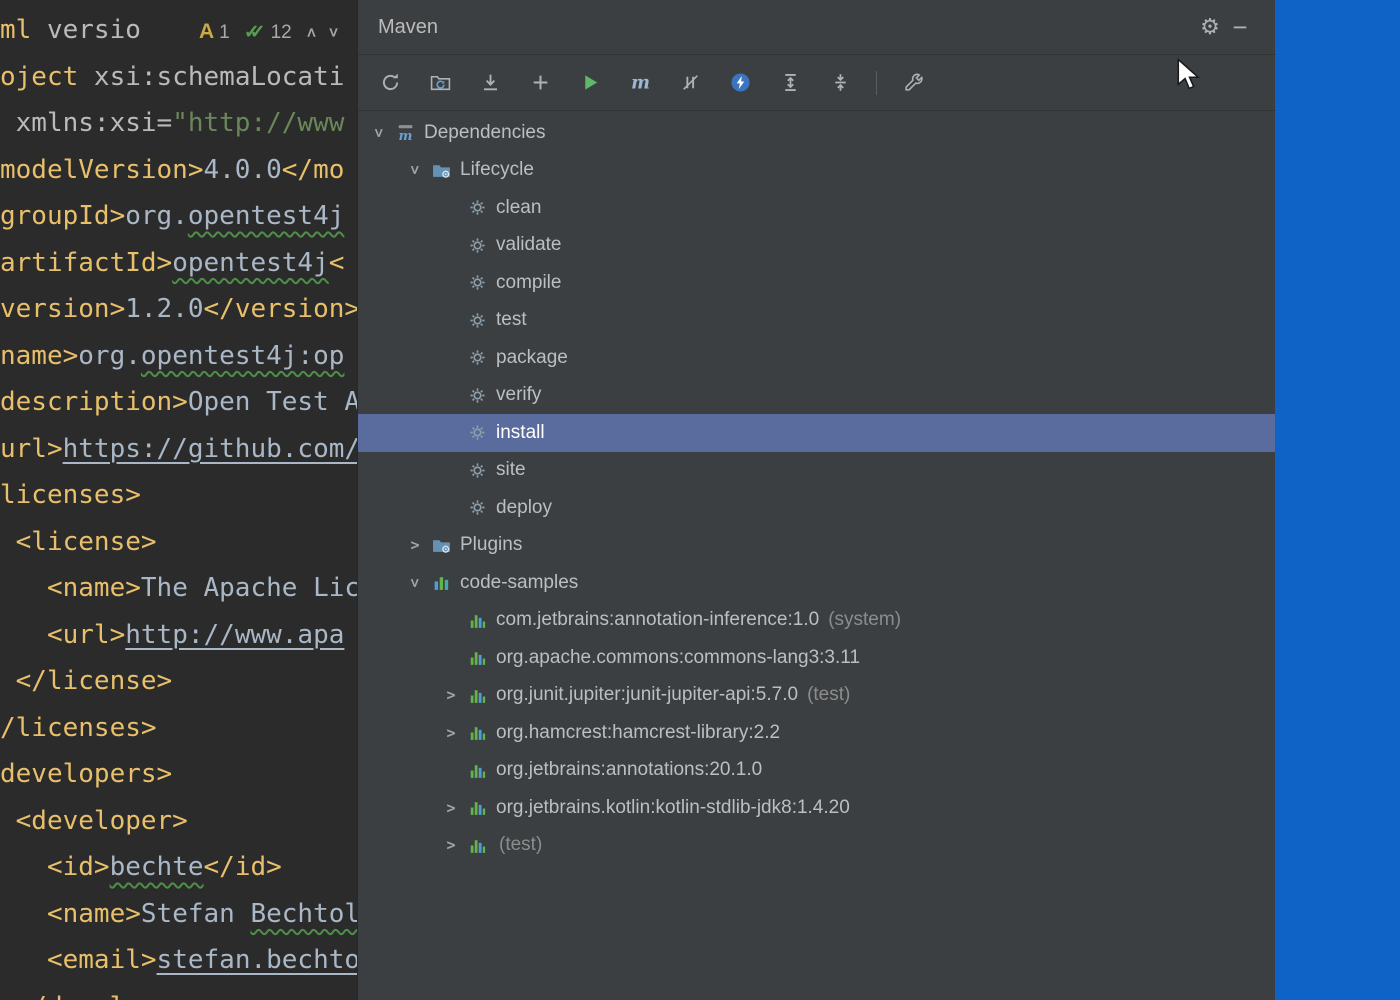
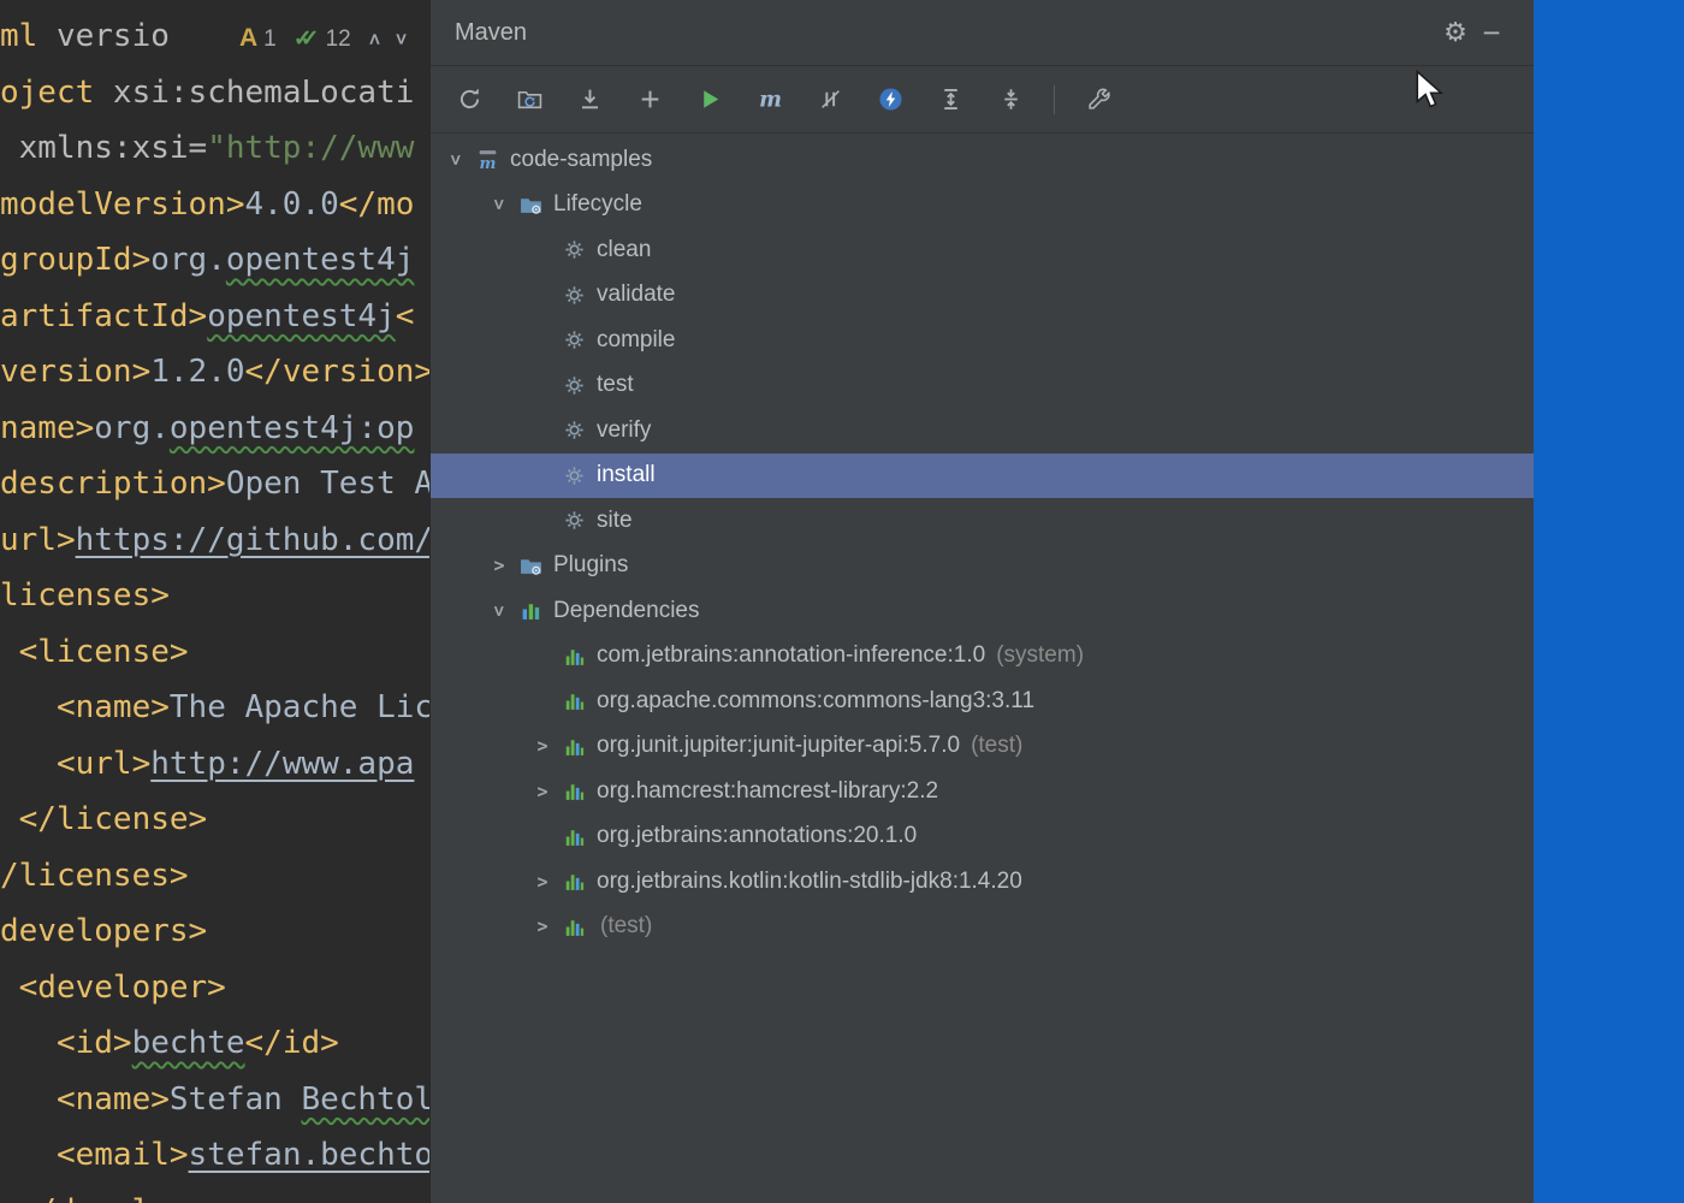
  ml versio
  oject xsi:schemaLocati
  xmlns:xsi="http://www
  modelVersion>4.0.0</mo
  groupId>org.opentest4j
  artifactId>opentest4j<
  version>1.2.0</version>
  name>org.opentest4j:op
  description>Open Test A
  url>https://github.com/
  licenses>
  <license>
  <name>The Apache Lic
  <url>http://www.apa
  </license>
  /licenses>
  developers>
  <developer>
  <id>bechte</id>
  <name>Stefan Bechtol
  <email>stefan.bechto
  A 1
  ✓✓ 12
  Maven
  ⚙
  −
  m
  m
- Dependencies
+ code-samples
  Lifecycle
  clean
  validate
  compile
  test
- package
  verify
  install
  site
- deploy
  >
  Plugins
- code-samples
+ Dependencies
  com.jetbrains:annotation-inference:1.0
  (system)
  org.apache.commons:commons-lang3:3.11
  >
  org.junit.jupiter:junit-jupiter-api:5.7.0
  (test)
  >
  org.hamcrest:hamcrest-library:2.2
  org.jetbrains:annotations:20.1.0
  >
  org.jetbrains.kotlin:kotlin-stdlib-jdk8:1.4.20
  >
  (test)
